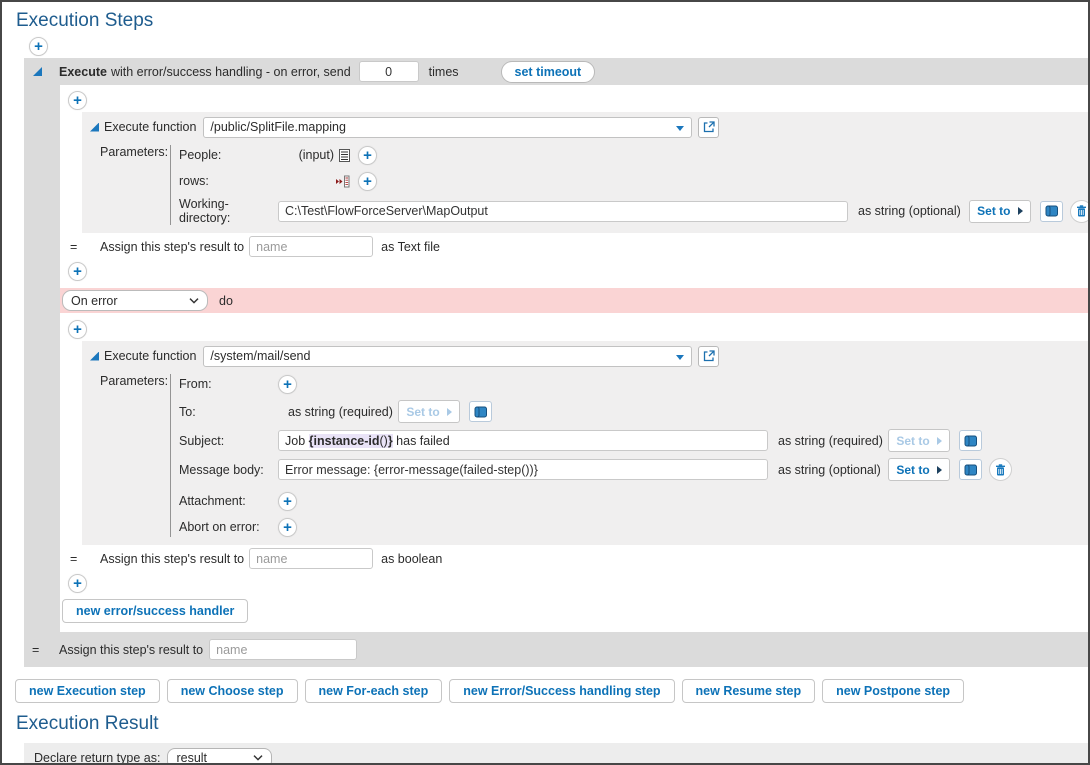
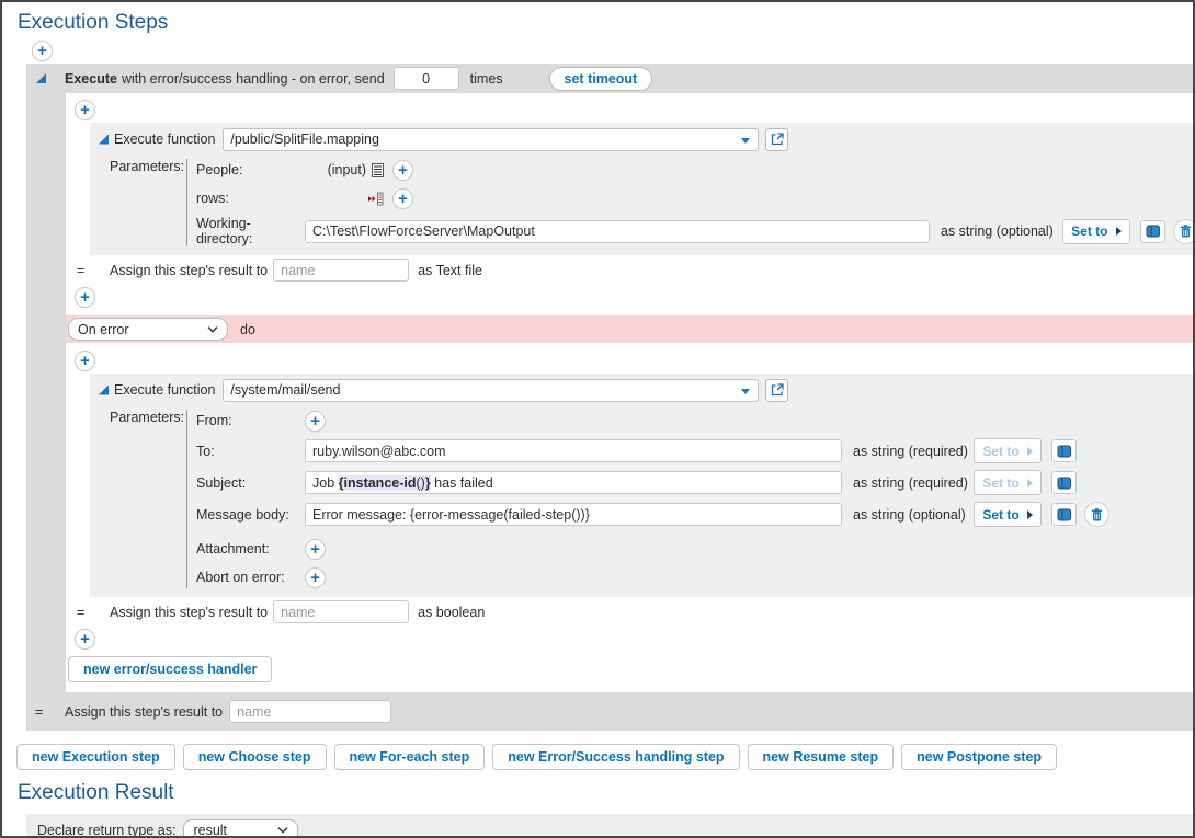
  Execution Steps
  +
  Execute
  with error/success handling - on error, send
  0
  times
  set timeout
  +
  Execute function
  /public/SplitFile.mapping
  Parameters:
  People:
  (input)
  +
  rows:
  +
  Working-directory:
  C:\Test\FlowForceServer\MapOutput
  as string (optional)
  Set to
  =
  Assign this step's result to
  name
  as Text file
  +
  On error
  do
  +
  Execute function
  /system/mail/send
  Parameters:
  From:
  +
  To:
+ ruby.wilson@abc.com
  as string (required)
  Set to
  Subject:
  Job
  {instance-id
  ()
  }
  has failed
  as string (required)
  Set to
  Message body:
  Error message: {error-message(failed-step())}
  as string (optional)
  Set to
  Attachment:
  +
  Abort on error:
  +
  =
  Assign this step's result to
  name
  as boolean
  +
  new error/success handler
  =
  Assign this step's result to
  name
  new Execution step
  new Choose step
  new For-each step
  new Error/Success handling step
  new Resume step
  new Postpone step
  Execution Result
  Declare return type as:
  result
